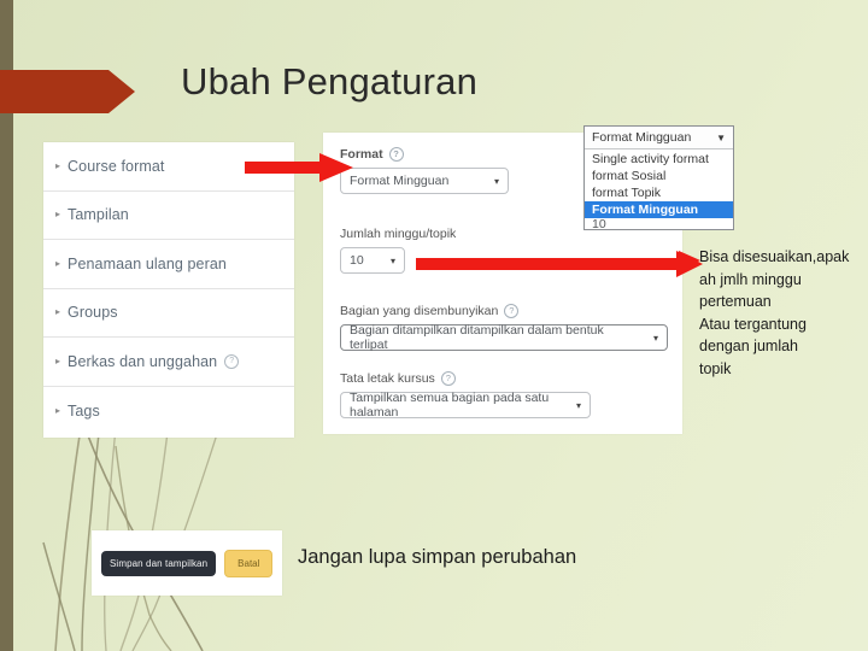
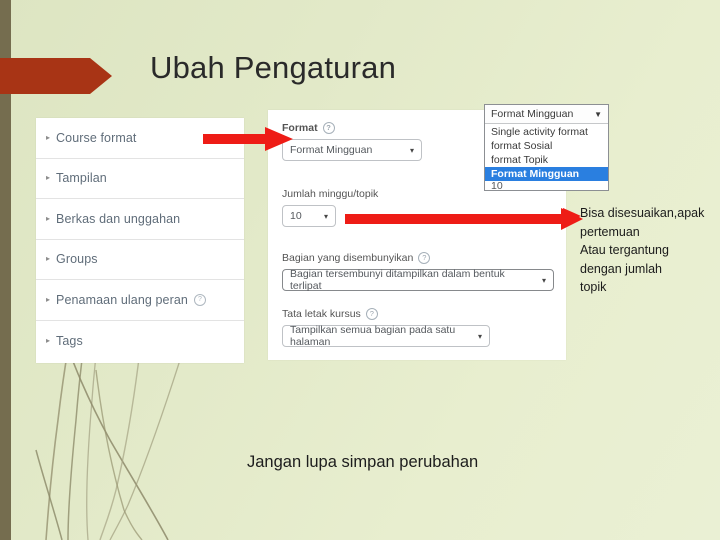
  Ubah Pengaturan
  ▸
  Course format
  ▸
  Tampilan
  ▸
- Penamaan ulang peran
+ Berkas dan unggahan
  ▸
  Groups
  ▸
- Berkas dan unggahan
+ Penamaan ulang peran
  ▸
  Tags
  Format
  ?
  Format Mingguan
  ▾
  Jumlah minggu/topik
  10
  ▾
  Bagian yang disembunyikan
  ?
- Bagian ditampilkan ditampilkan dalam bentuk terlipat
+ Bagian tersembunyi ditampilkan dalam bentuk terlipat
  ▾
  Tata letak kursus
  ?
  Tampilkan semua bagian pada satu halaman
  ▾
  Format Mingguan
  ▼
  Single activity format
  format Sosial
  format Topik
  Format Mingguan
  10
  Bisa disesuaikan,apak
- ah jmlh minggu
  pertemuan
  Atau tergantung
  dengan jumlah
  topik
- Simpan dan tampilkan
- Batal
  Jangan lupa simpan perubahan
